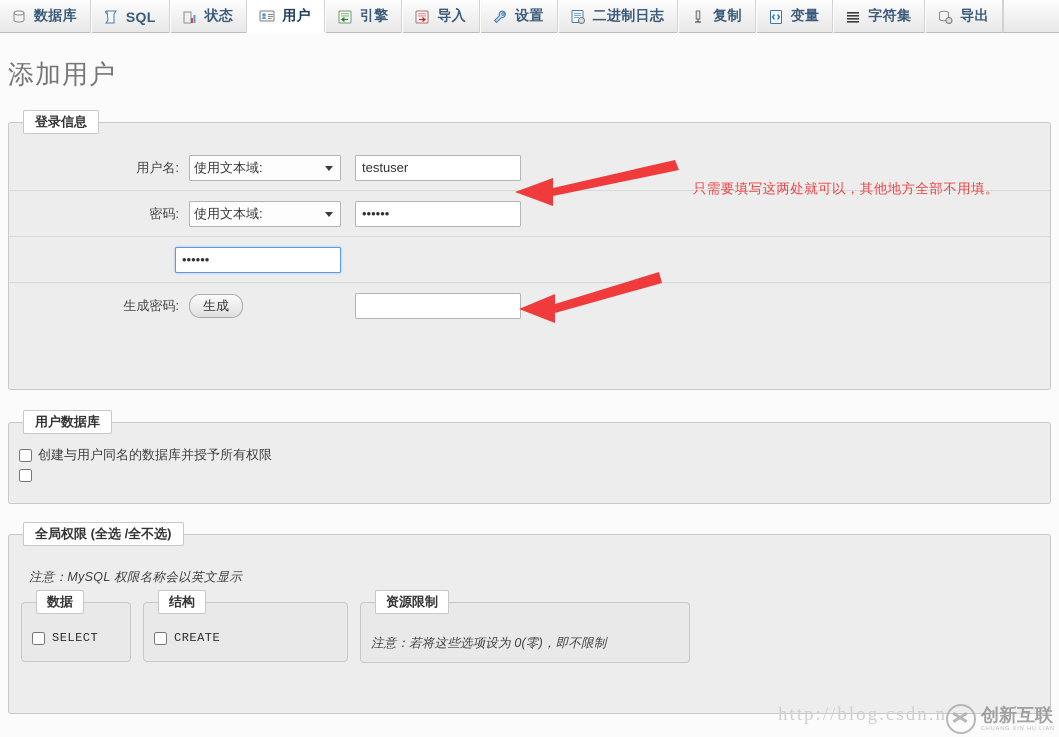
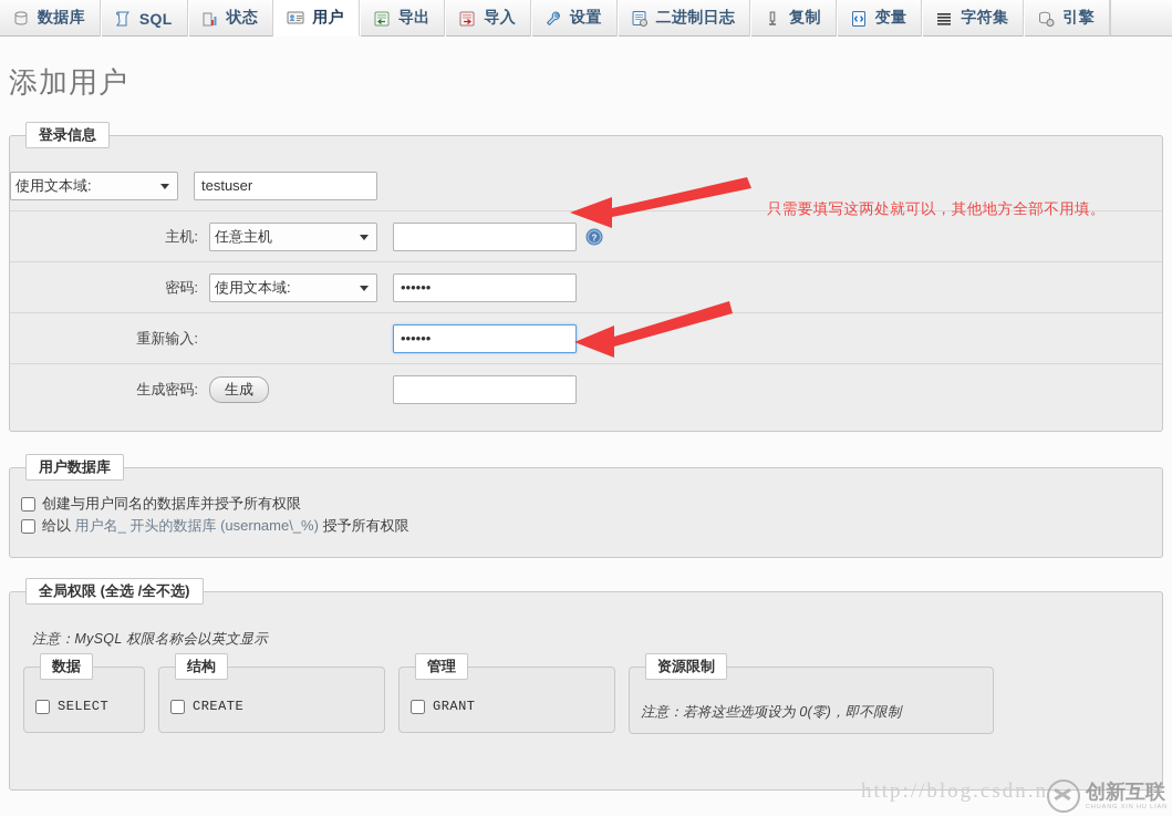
  数据库
  SQL
  状态
  用户
- 引擎
+ 导出
  导入
  设置
  二进制日志
  复制
  变量
  字符集
- 导出
+ 引擎
  添加用户
  登录信息
- 用户名:
  使用文本域:
  testuser
+ 主机:
+ 任意主机
+ ?
  密码:
  使用文本域:
  ••••••
+ 重新输入:
  ••••••
  生成密码:
  生成
  只需要填写这两处就可以，其他地方全部不用填。
  用户数据库
  创建与用户同名的数据库并授予所有权限
+ 给以 用户名_ 开头的数据库 (username\_%) 授予所有权限
  全局权限 (全选 /全不选)
  注意：MySQL 权限名称会以英文显示
  数据
  SELECT
  结构
  CREATE
+ 管理
+ GRANT
  资源限制
  注意：若将这些选项设为 0(零)，即不限制
  http://blog.csdn.n
  创新互联
